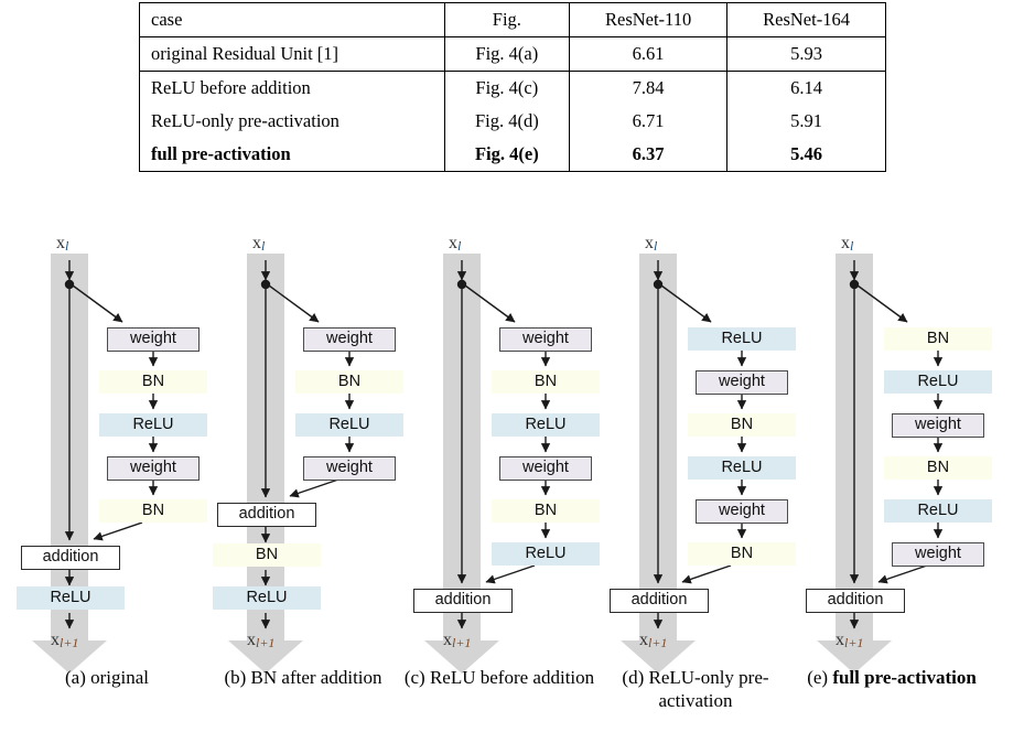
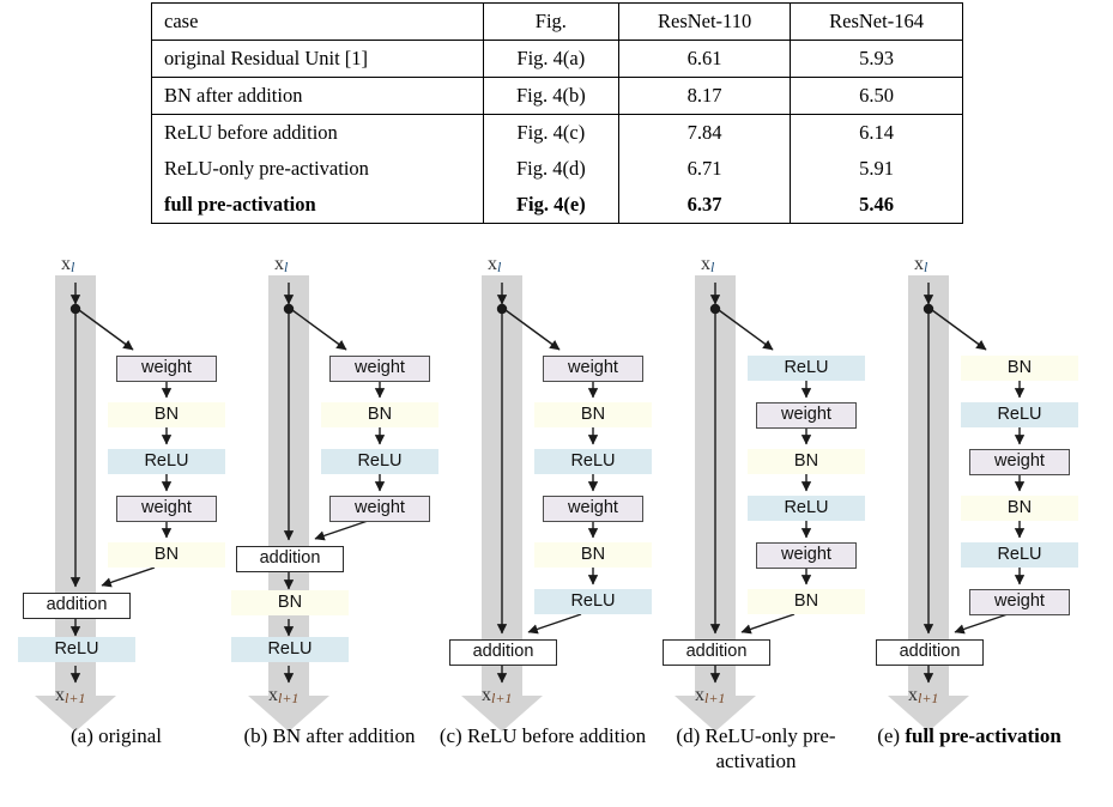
  case	Fig.	ResNet-110	ResNet-164
  original Residual Unit [1]	Fig. 4(a)	6.61	5.93
+ BN after addition	Fig. 4(b)	8.17	6.50
  ReLU before addition	Fig. 4(c)	7.84	6.14
  ReLU-only pre-activation	Fig. 4(d)	6.71	5.91
  full pre-activation	Fig. 4(e)	6.37	5.46
  xl
  weight
  BN
  ReLU
  weight
  BN
  addition
  ReLU
  xl+1
  (a) original
  xl
  weight
  BN
  ReLU
  weight
  addition
  BN
  ReLU
  xl+1
  (b) BN after addition
  xl
  weight
  BN
  ReLU
  weight
  BN
  ReLU
  addition
  xl+1
  (c) ReLU before addition
  xl
  ReLU
  weight
  BN
  ReLU
  weight
  BN
  addition
  xl+1
  (d) ReLU-only pre-activation
  xl
  BN
  ReLU
  weight
  BN
  ReLU
  weight
  addition
  xl+1
  (e) full pre-activation
